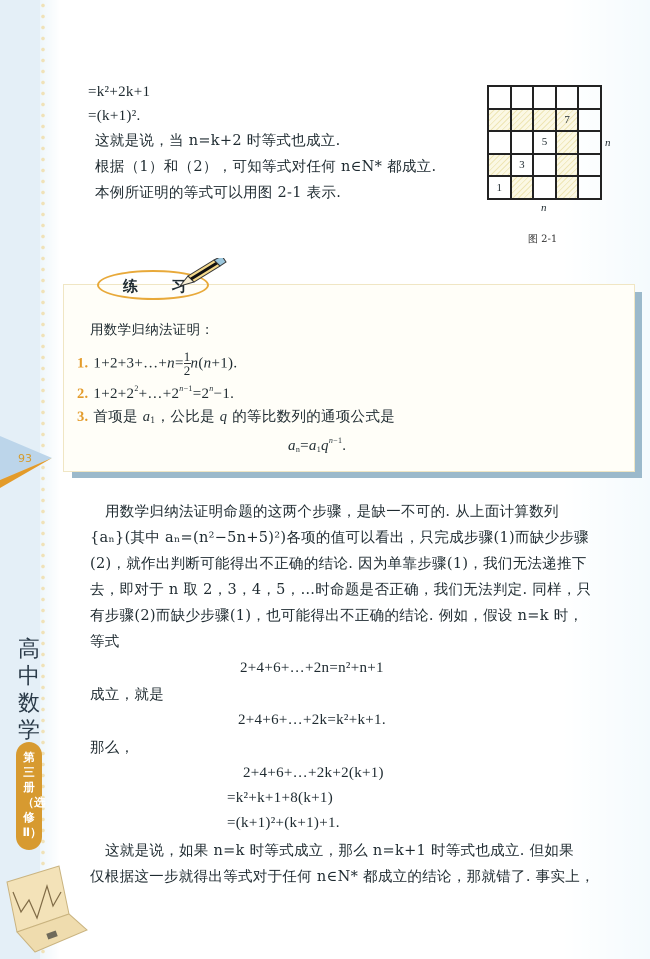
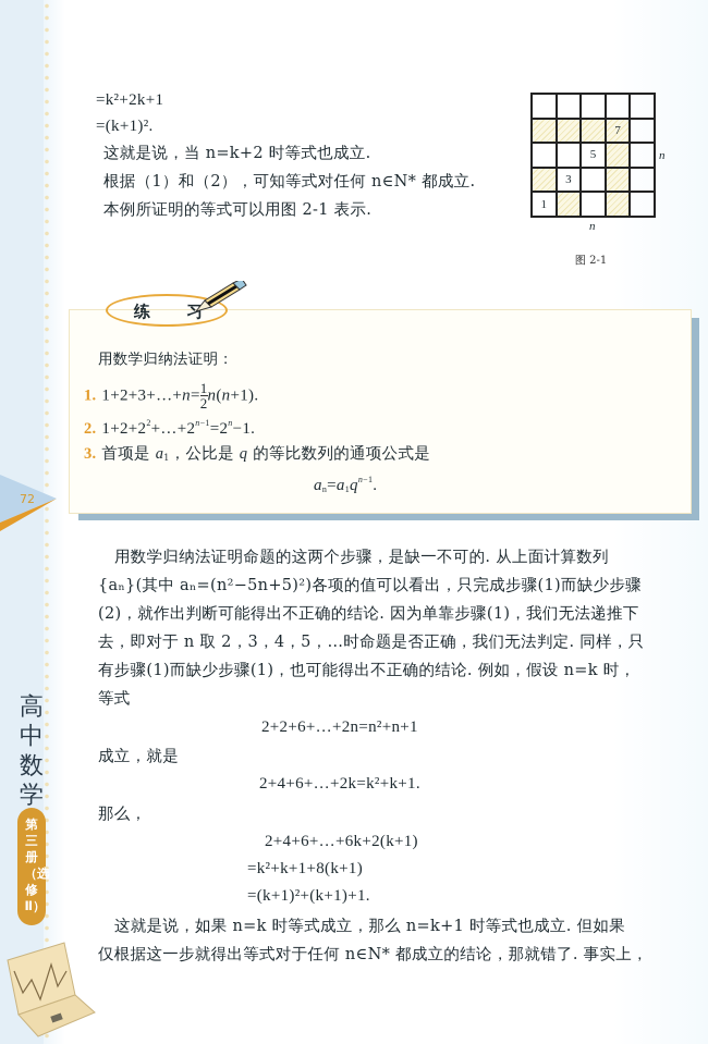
  =k²+2k+1
  =(k+1)².
  这就是说，当 n=k+2 时等式也成立.
  根据（1）和（2），可知等式对任何 n∈N* 都成立.
  本例所证明的等式可以用图 2-1 表示.
  7
  5
  3
  1
  n
  n
  图 2-1
  练 习
  用数学归纳法证明：
  1. 1+2+3+…+n=1
  2
  n(n+1).
  2. 1+2+22+…+2n−1=2n−1.
  3. 首项是 a1，公比是 q 的等比数列的通项公式是
  an=a1qn−1.
- 93
+ 72
  用数学归纳法证明命题的这两个步骤，是缺一不可的. 从上面计算数列
  {aₙ}(其中 aₙ=(n²−5n+5)²)各项的值可以看出，只完成步骤(1)而缺少步骤
  (2)，就作出判断可能得出不正确的结论. 因为单靠步骤(1)，我们无法递推下
  去，即对于 n 取 2，3，4，5，…时命题是否正确，我们无法判定. 同样，只
- 有步骤(2)而缺少步骤(1)，也可能得出不正确的结论. 例如，假设 n=k 时，
+ 有步骤(1)而缺少步骤(1)，也可能得出不正确的结论. 例如，假设 n=k 时，
  等式
- 2+4+6+…+2n=n²+n+1
+ 2+2+6+…+2n=n²+n+1
  成立，就是
  2+4+6+…+2k=k²+k+1.
  那么，
- 2+4+6+…+2k+2(k+1)
+ 2+4+6+…+6k+2(k+1)
  =k²+k+1+8(k+1)
  =(k+1)²+(k+1)+1.
  这就是说，如果 n=k 时等式成立，那么 n=k+1 时等式也成立. 但如果
  仅根据这一步就得出等式对于任何 n∈N* 都成立的结论，那就错了. 事实上，
  高中数学
  第三册（选修Ⅱ）
